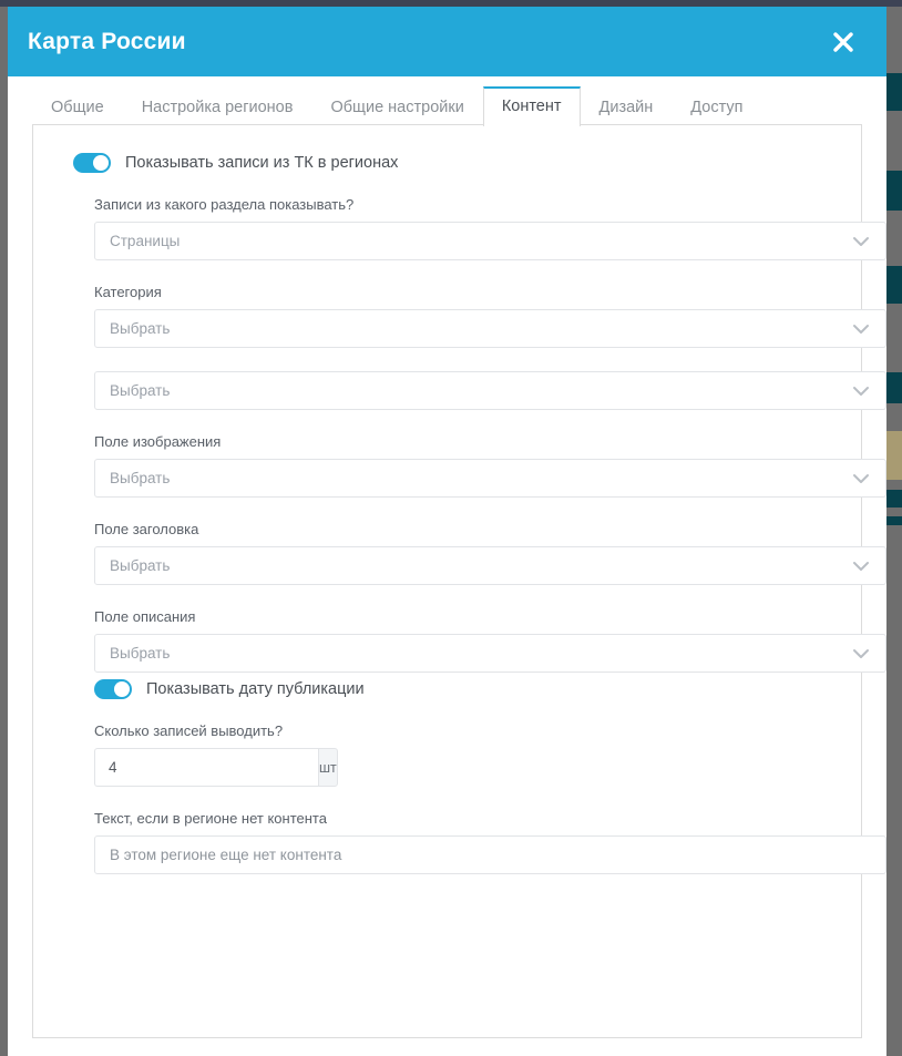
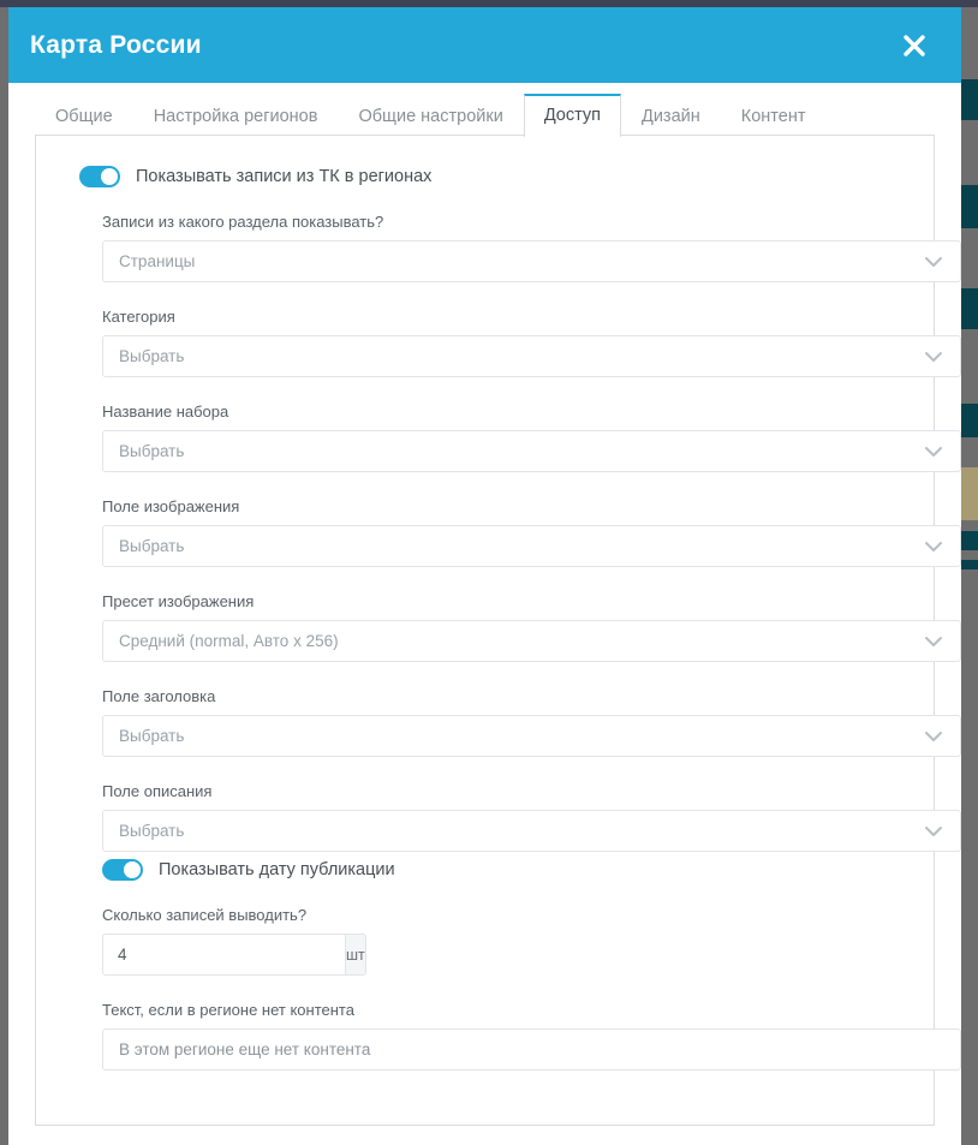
  Карта России
  Общие
  Настройка регионов
  Общие настройки
- Контент
+ Доступ
  Дизайн
- Доступ
+ Контент
  Показывать записи из ТК в регионах
  Записи из какого раздела показывать?
  Страницы
  Категория
  Выбрать
+ Название набора
  Выбрать
  Поле изображения
  Выбрать
+ Пресет изображения
+ Средний (normal, Авто x 256)
  Поле заголовка
  Выбрать
  Поле описания
  Выбрать
  Показывать дату публикации
  Сколько записей выводить?
  4
  шт
  Текст, если в регионе нет контента
  В этом регионе еще нет контента
